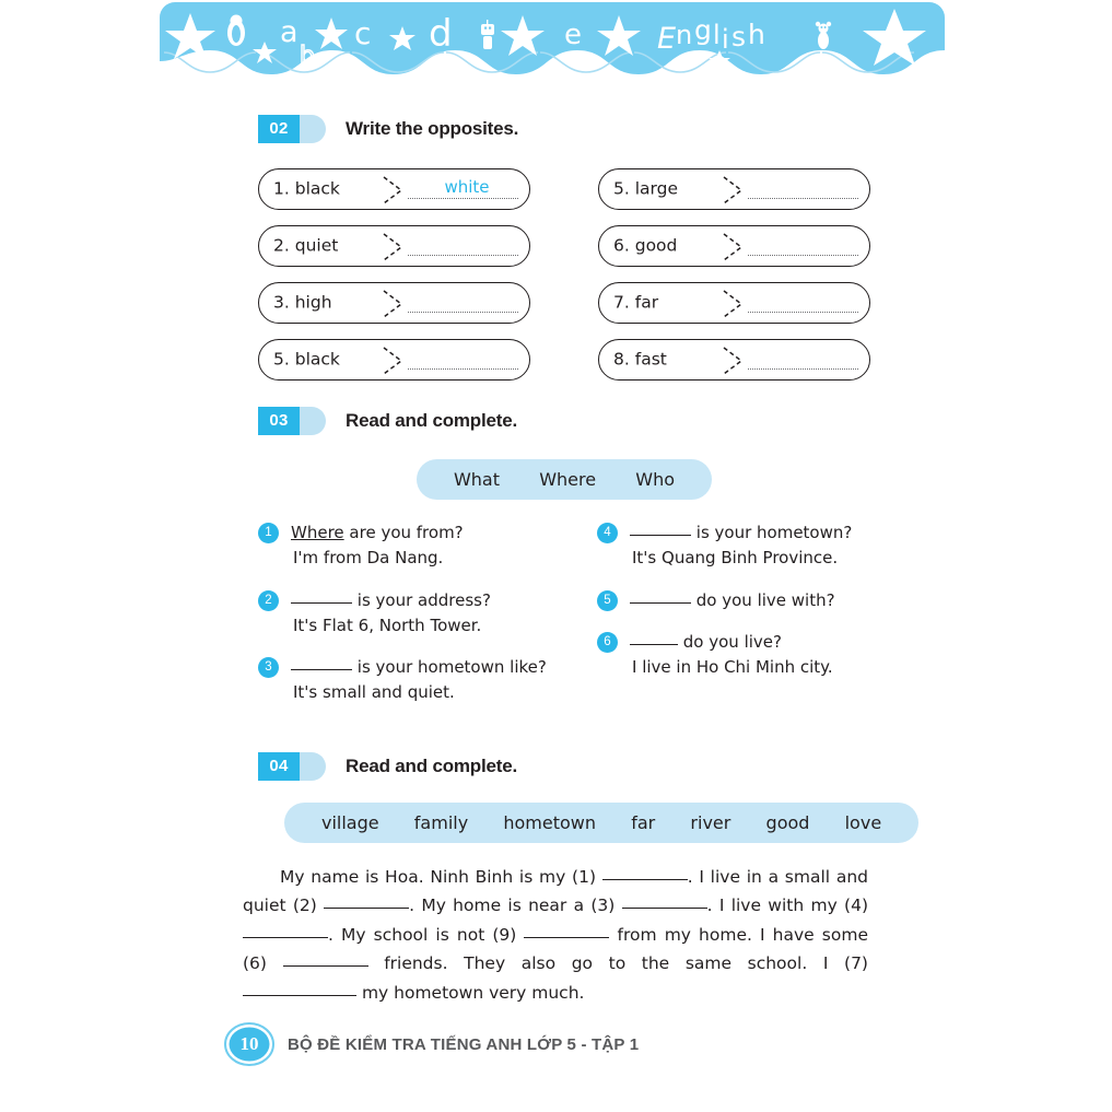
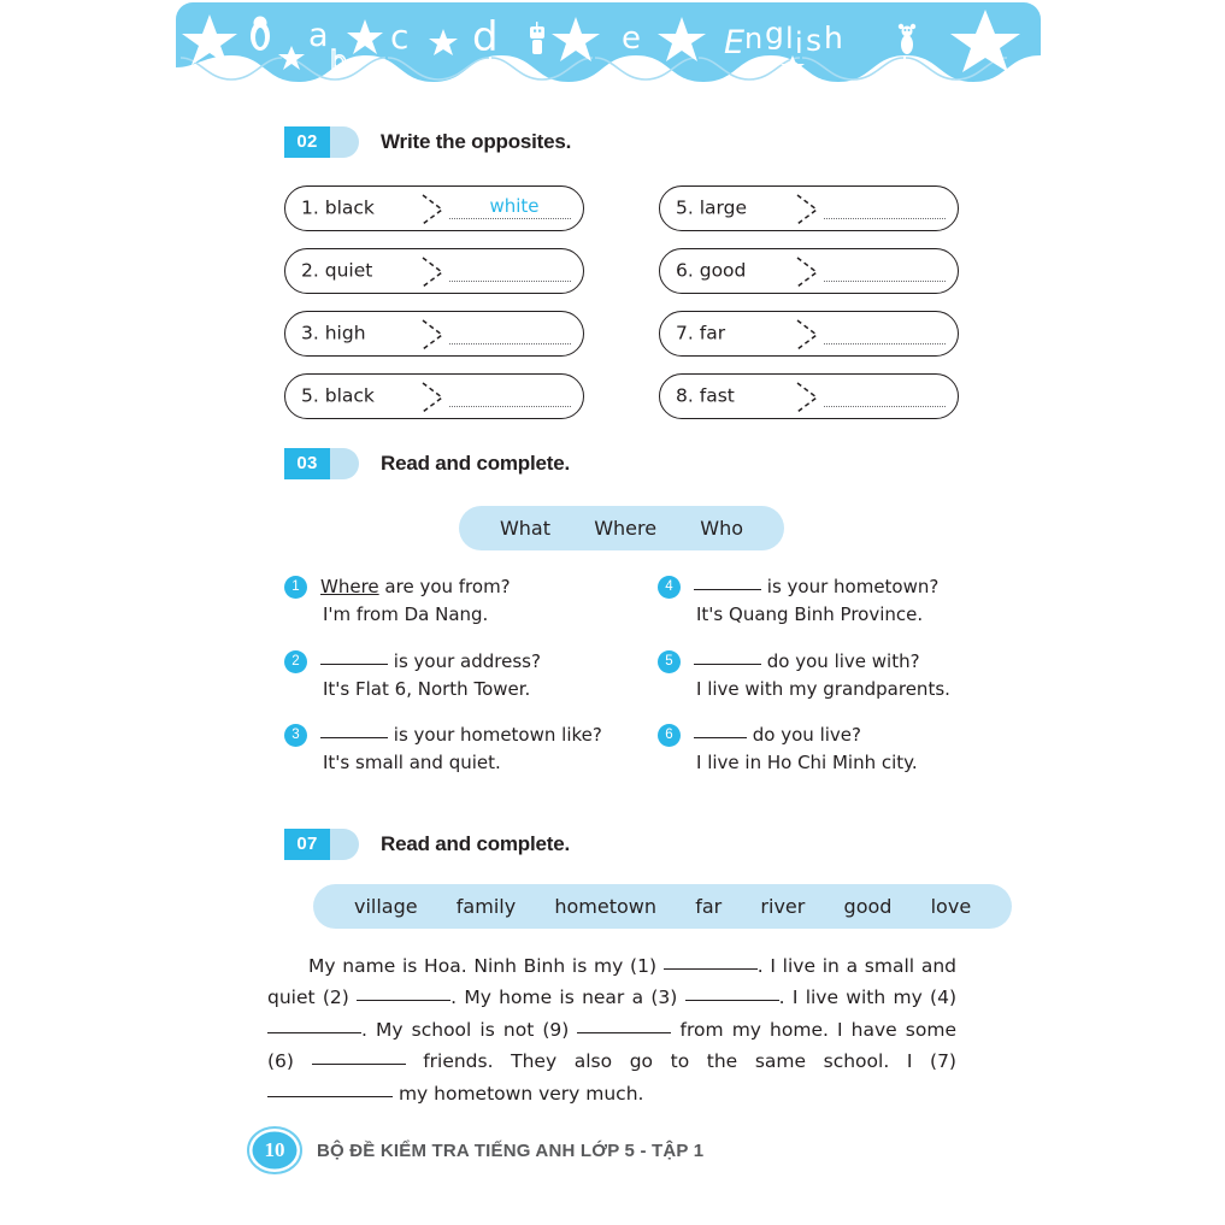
  a
  b
  c
  d
  e
  E
  n
  g
  l
  i
  s
  h
  02
  Write the opposites.
  1. black
  white
  5. large
  2. quiet
  6. good
  3. high
  7. far
  5. black
  8. fast
  03
  Read and complete.
  What Where Who
  1
  Where are you from?
  I'm from Da Nang.
  2
  is your address?
  It's Flat 6, North Tower.
  3
  is your hometown like?
  It's small and quiet.
  4
  is your hometown?
  It's Quang Binh Province.
  5
  do you live with?
+ I live with my grandparents.
  6
  do you live?
  I live in Ho Chi Minh city.
- 04
+ 07
  Read and complete.
  village family hometown far river good love
  My name is Hoa. Ninh Binh is my (1) . I live in a small and quiet (2) . My home is near a (3) . I live with my (4) . My school is not (9) from my home. I have some (6) friends. They also go to the same school. I (7) my hometown very much.
  10
  BỘ ĐỀ KIỂM TRA TIẾNG ANH LỚP 5 - TẬP 1
